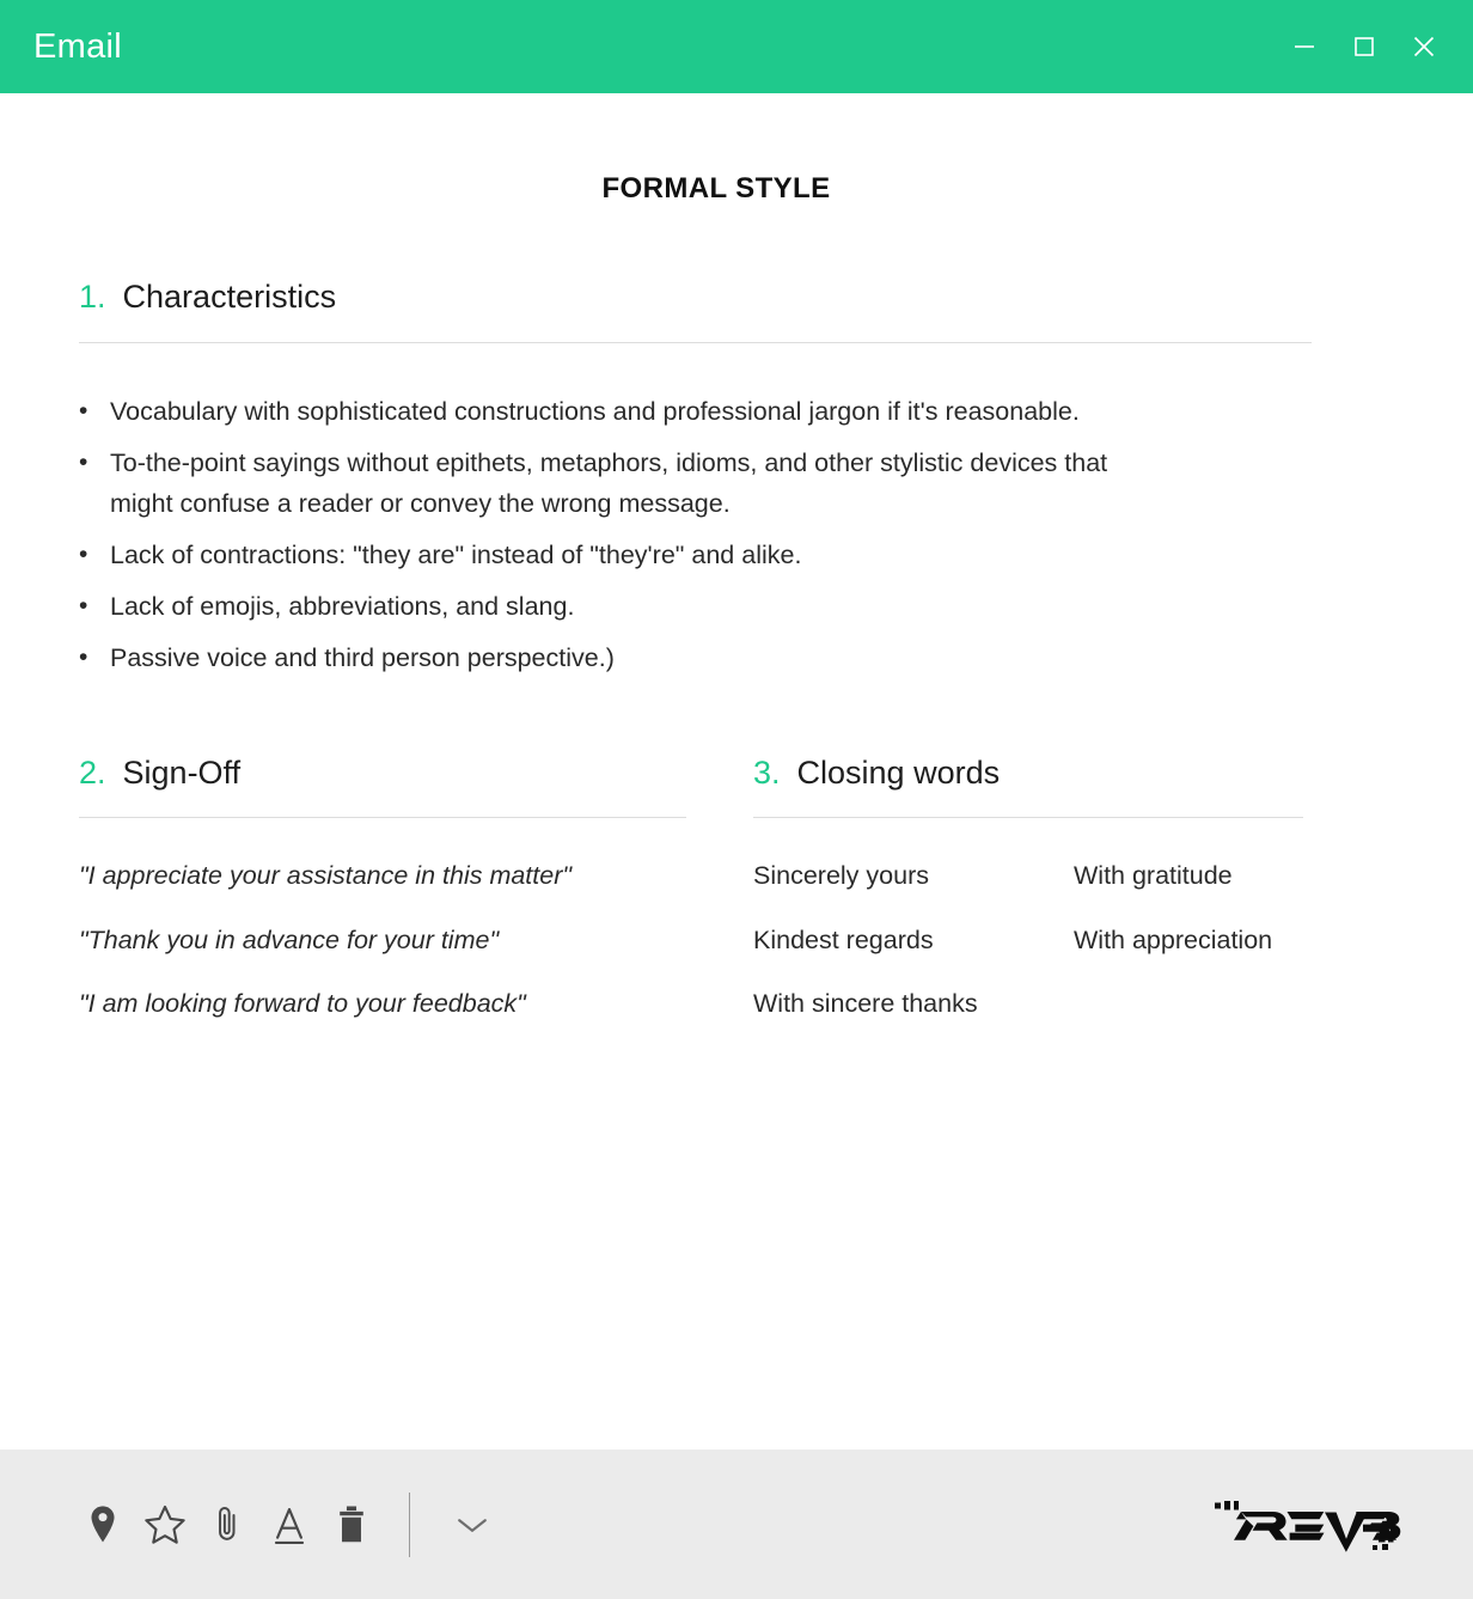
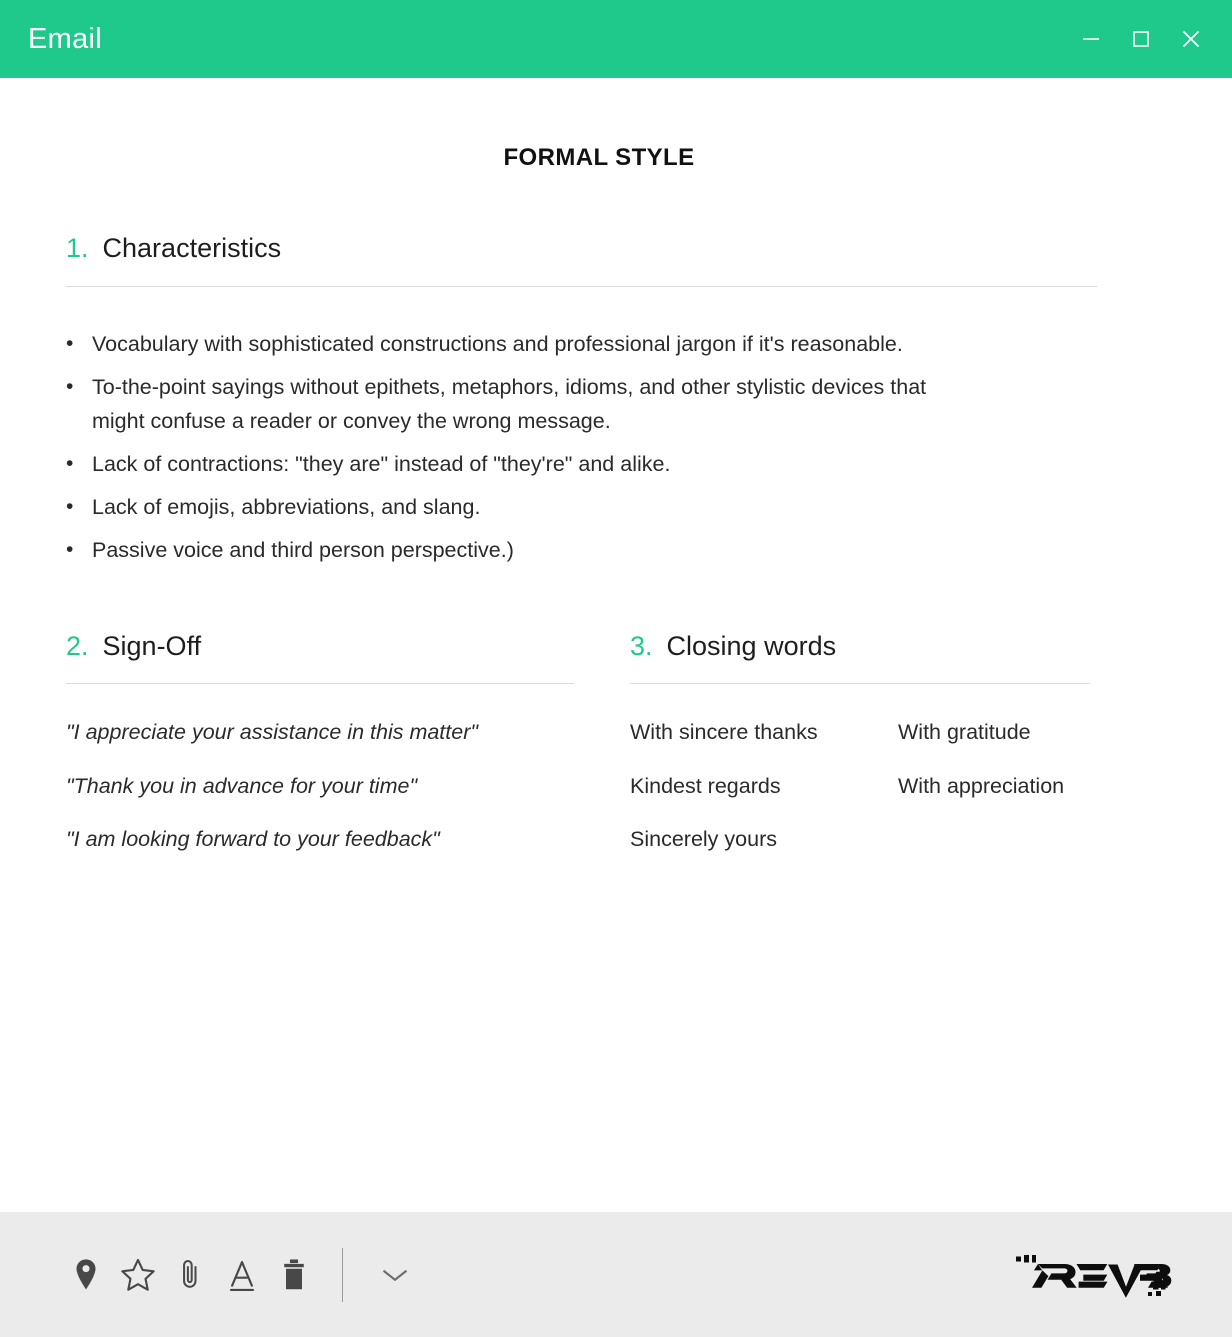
  Email
  FORMAL STYLE
  1.
  Characteristics
  •
  Vocabulary with sophisticated constructions and professional jargon if it's reasonable.
  •
  To-the-point sayings without epithets, metaphors, idioms, and other stylistic devices that might confuse a reader or convey the wrong message.
  •
  Lack of contractions: "they are" instead of "they're" and alike.
  •
  Lack of emojis, abbreviations, and slang.
  •
  Passive voice and third person perspective.)
  2.
  Sign-Off
  "I appreciate your assistance in this matter"
  "Thank you in advance for your time"
  "I am looking forward to your feedback"
  3.
  Closing words
- Sincerely yours
+ With sincere thanks
  Kindest regards
- With sincere thanks
+ Sincerely yours
  With gratitude
  With appreciation
